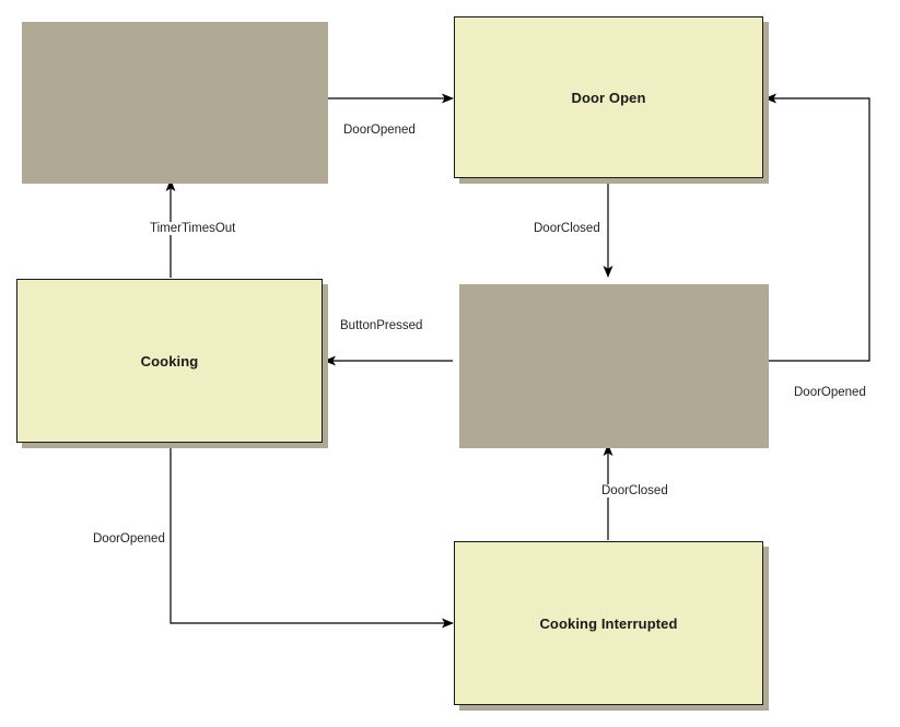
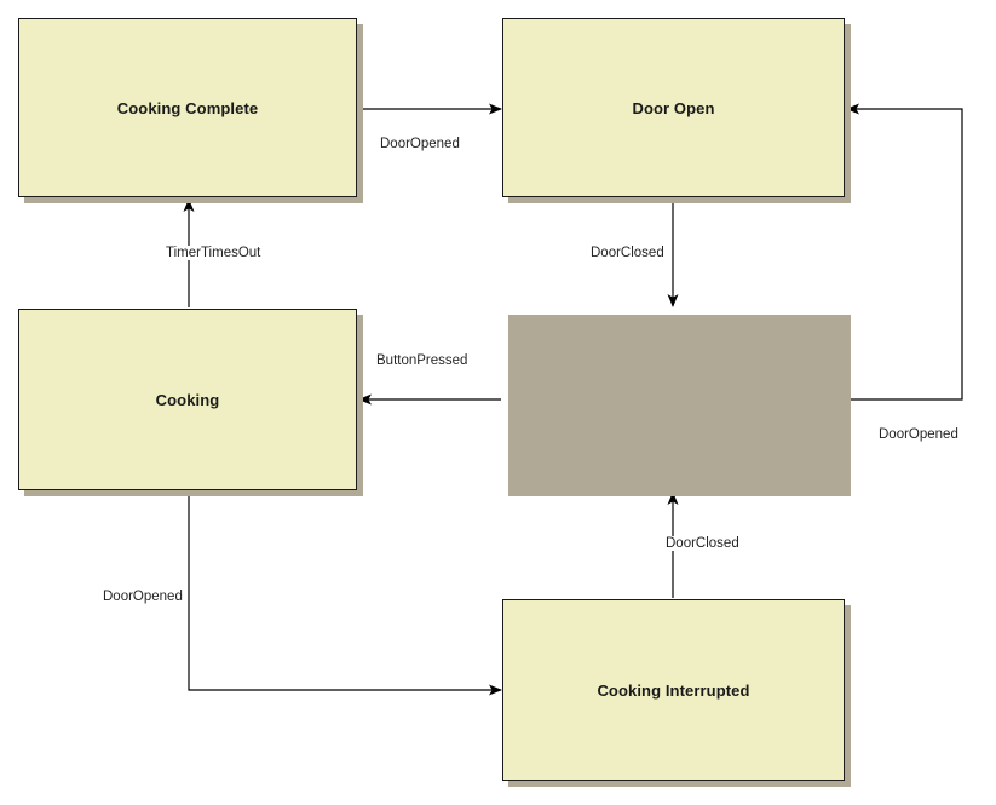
+ Cooking Complete
  Door Open
  Cooking
  Cooking Interrupted
  DoorOpened
  DoorClosed
  ButtonPressed
  TimerTimesOut
  DoorOpened
  DoorClosed
  DoorOpened
